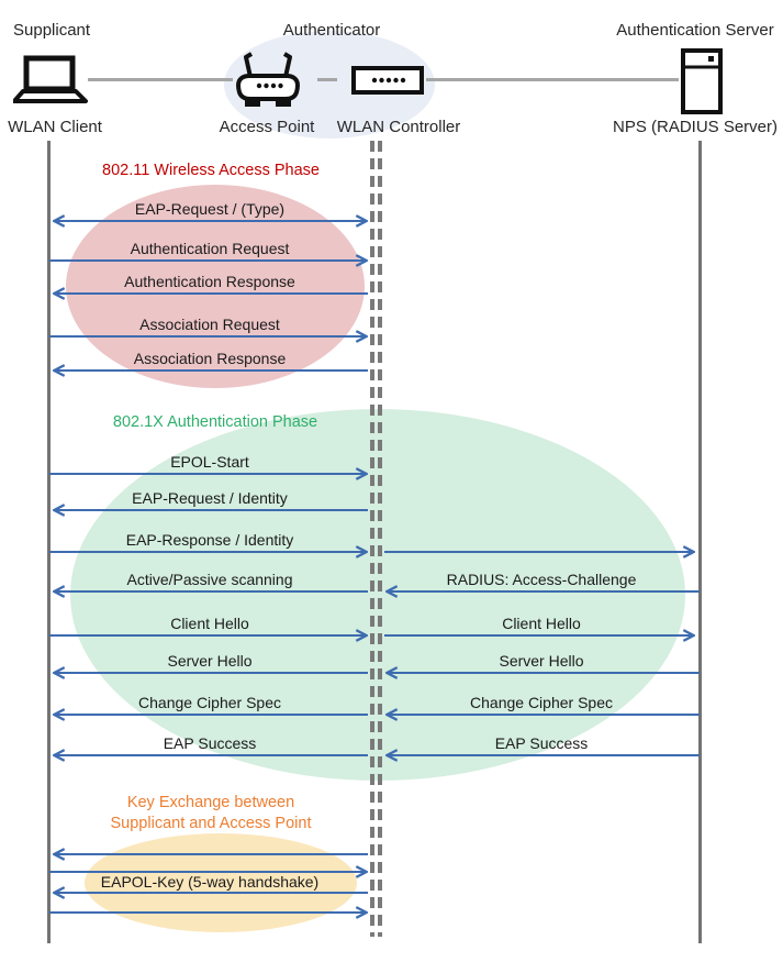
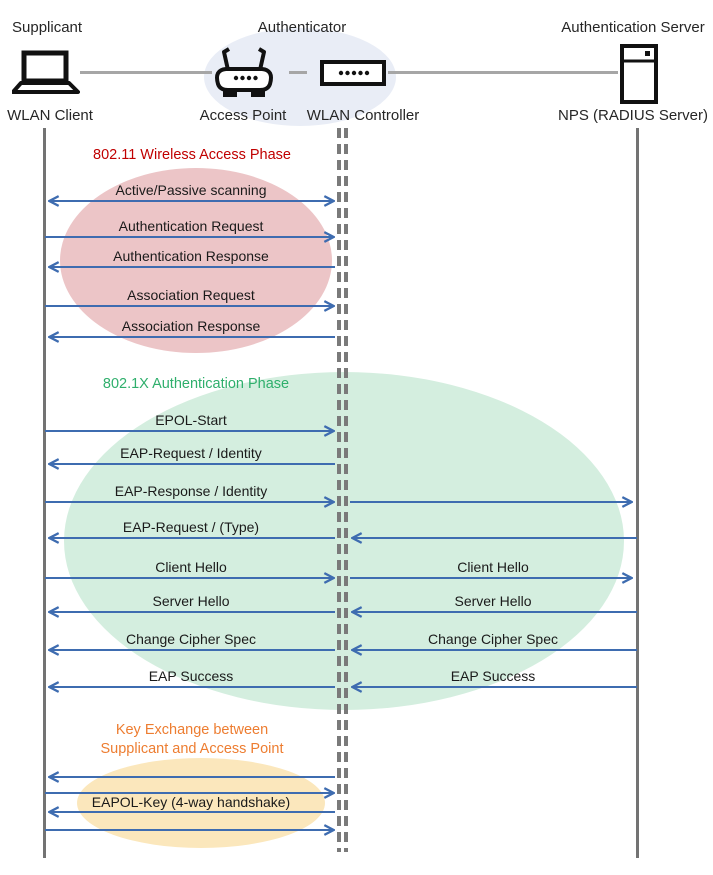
  Supplicant
  Authenticator
  Authentication Server
  WLAN Client
  Access Point
  WLAN Controller
  NPS (RADIUS Server)
  802.11 Wireless Access Phase
  802.1X Authentication Phase
  Key Exchange between
  Supplicant and Access Point
- EAP-Request / (Type)
+ Active/Passive scanning
  Authentication Request
  Authentication Response
  Association Request
  Association Response
  EPOL-Start
  EAP-Request / Identity
  EAP-Response / Identity
- Active/Passive scanning
+ EAP-Request / (Type)
  Client Hello
  Server Hello
  Change Cipher Spec
  EAP Success
- EAPOL-Key (5-way handshake)
+ EAPOL-Key (4-way handshake)
- RADIUS: Access-Challenge
  Client Hello
  Server Hello
  Change Cipher Spec
  EAP Success
